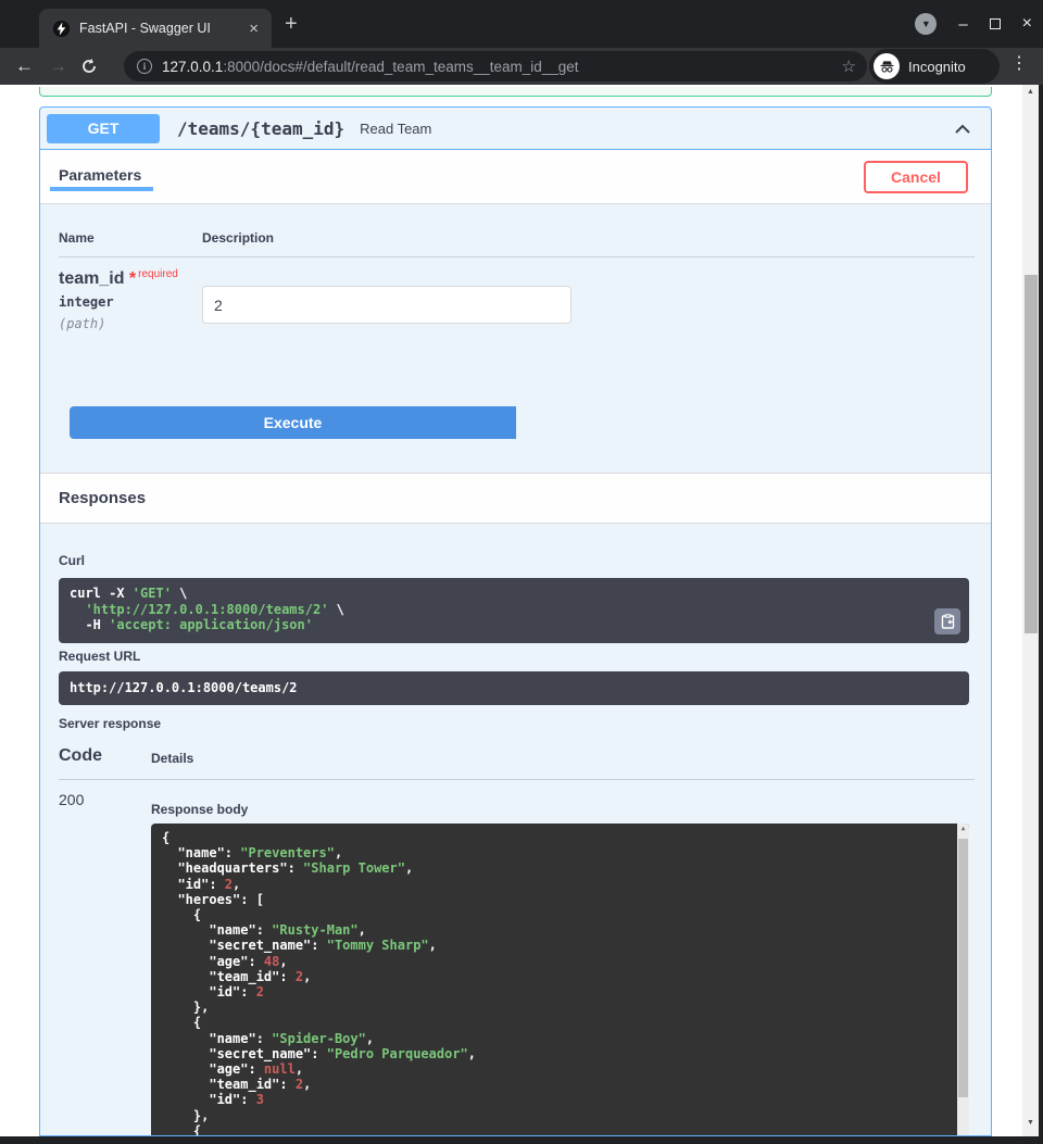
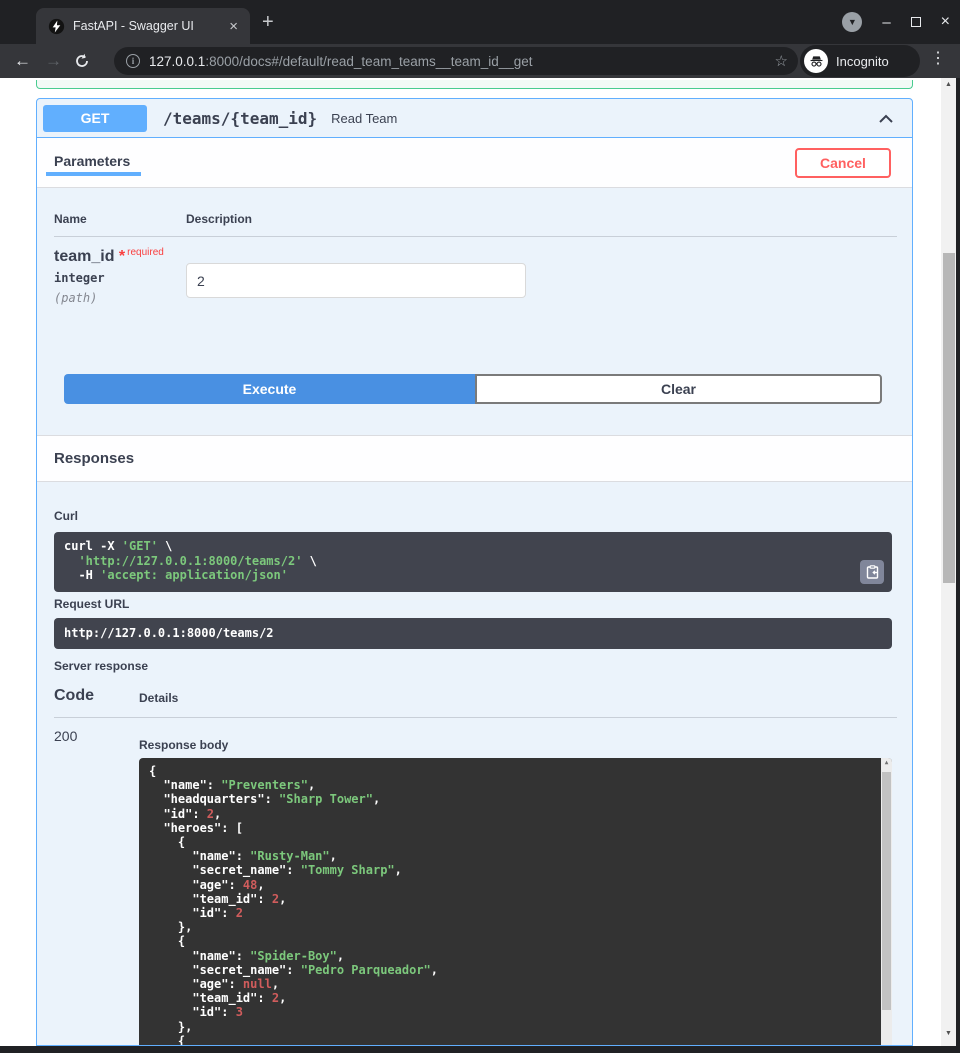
  FastAPI - Swagger UI
  ×
  +
  ▼
  –
  ×
  ←
  →
  i
  127.0.0.1:8000/docs#/default/read_team_teams__team_id__get
  ☆
  Incognito
  ⋮
  GET
  /teams/{team_id}
  Read Team
  Parameters
  Cancel
  Name
  Description
  team_id * required
  integer
  (path)
  2
  Execute
+ Clear
  Responses
  Curl
  curl -X 'GET' \
  'http://127.0.0.1:8000/teams/2' \
  -H 'accept: application/json'
  Request URL
  http://127.0.0.1:8000/teams/2
  Server response
  Code
  Details
  200
  Response body
  {
  "name": "Preventers",
  "headquarters": "Sharp Tower",
  "id": 2,
  "heroes": [
  {
  "name": "Rusty-Man",
  "secret_name": "Tommy Sharp",
  "age": 48,
  "team_id": 2,
  "id": 2
  },
  {
  "name": "Spider-Boy",
  "secret_name": "Pedro Parqueador",
  "age": null,
  "team_id": 2,
  "id": 3
  },
  {
